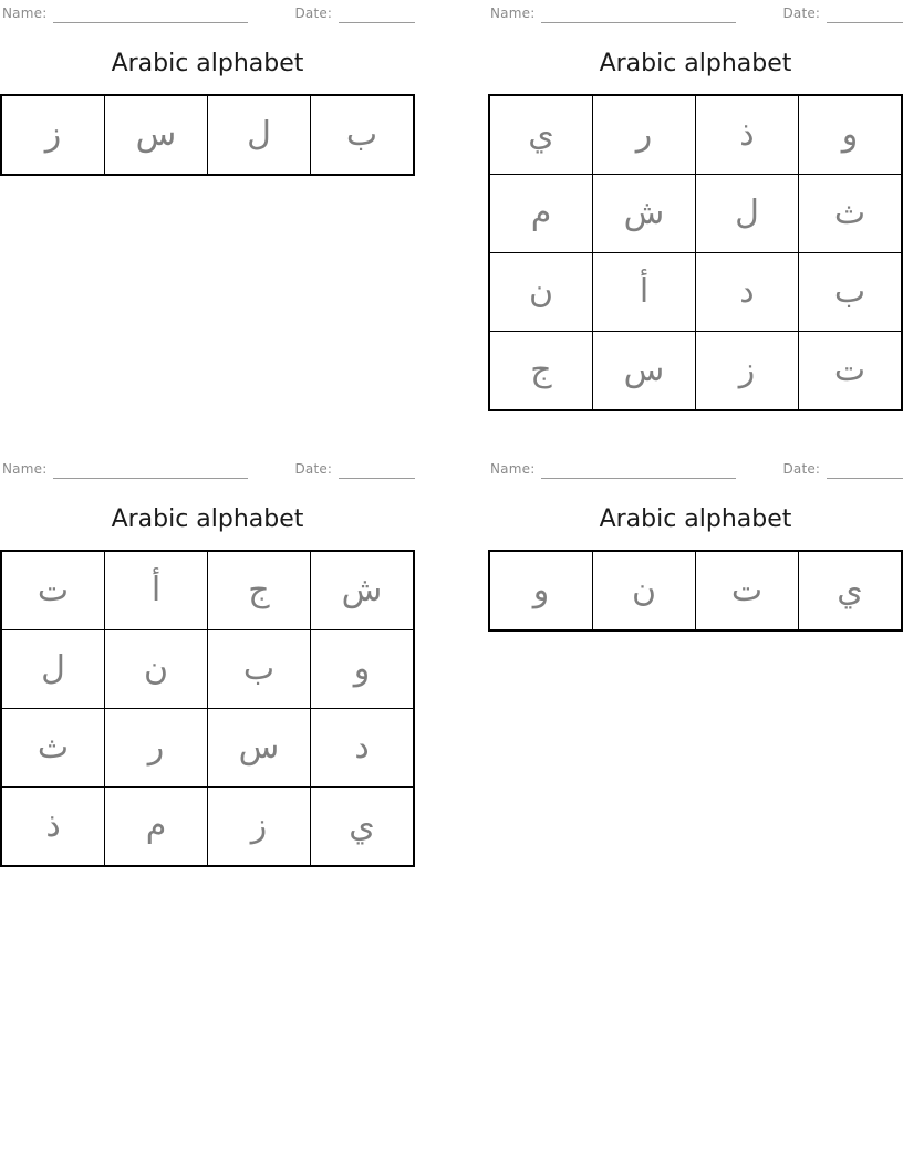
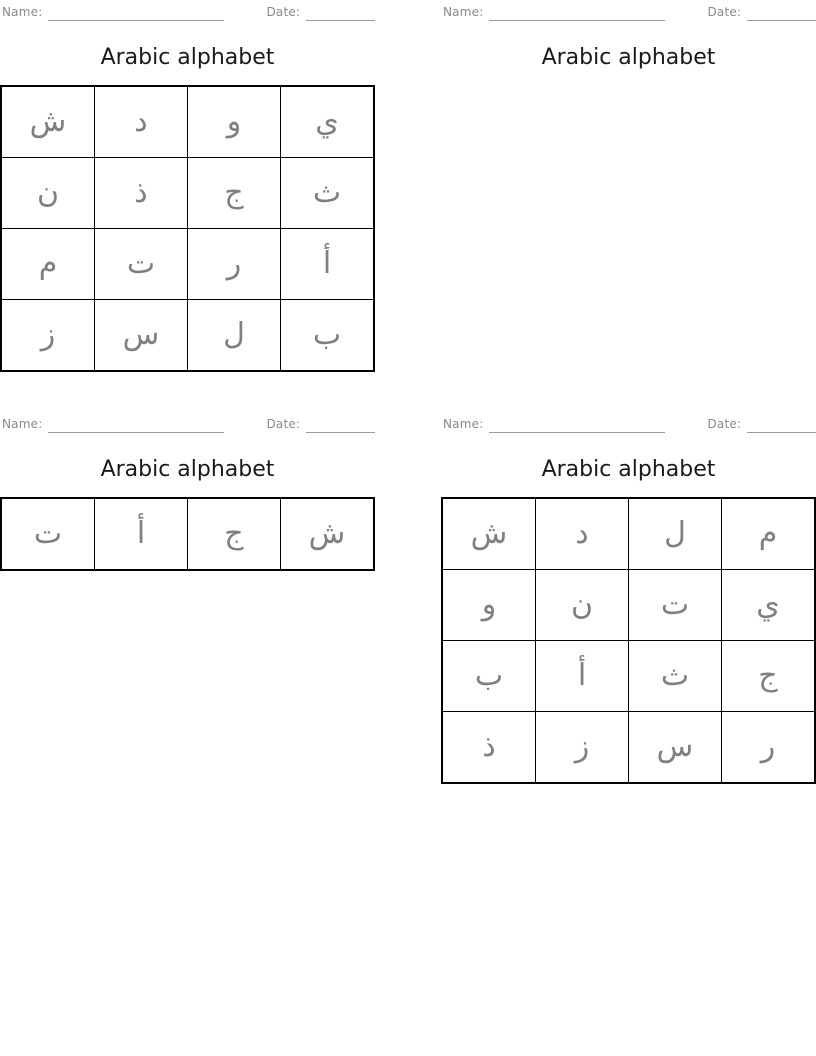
  Name:
  Date:
  Arabic alphabet
+ ش	د	و	ي
+ ن	ذ	ج	ث
+ م	ت	ر	أ
  ز	س	ل	ب
  Name:
  Date:
  Arabic alphabet
- ي	ر	ذ	و
- م	ش	ل	ث
- ن	أ	د	ب
- ج	س	ز	ت
  Name:
  Date:
  Arabic alphabet
  ت	أ	ج	ش
- ل	ن	ب	و
- ث	ر	س	د
- ذ	م	ز	ي
  Name:
  Date:
  Arabic alphabet
+ ش	د	ل	م
  و	ن	ت	ي
+ ب	أ	ث	ج
+ ذ	ز	س	ر
